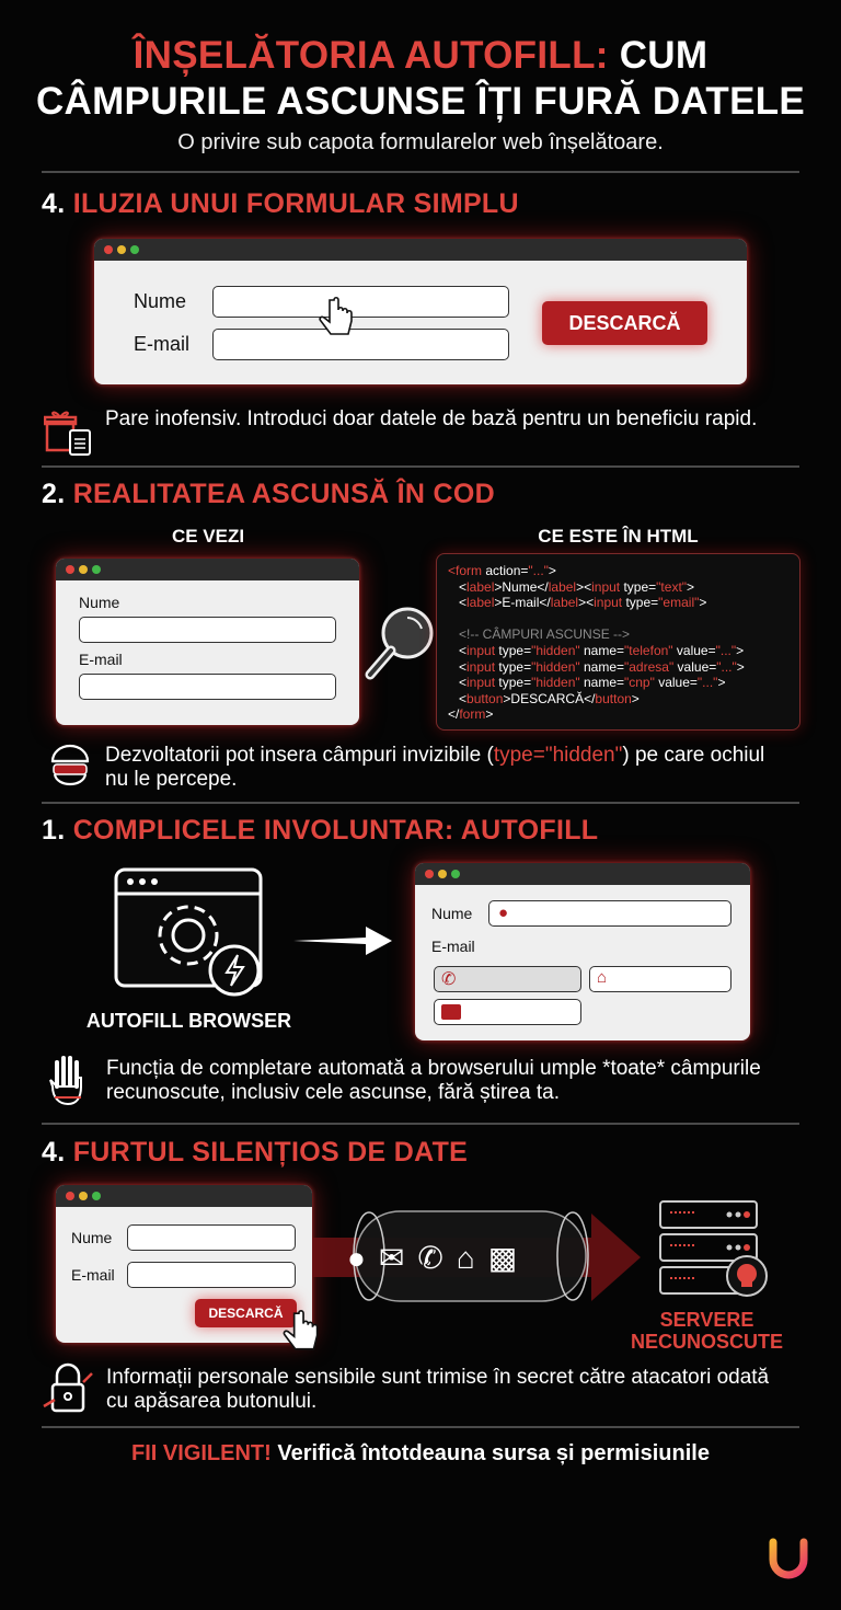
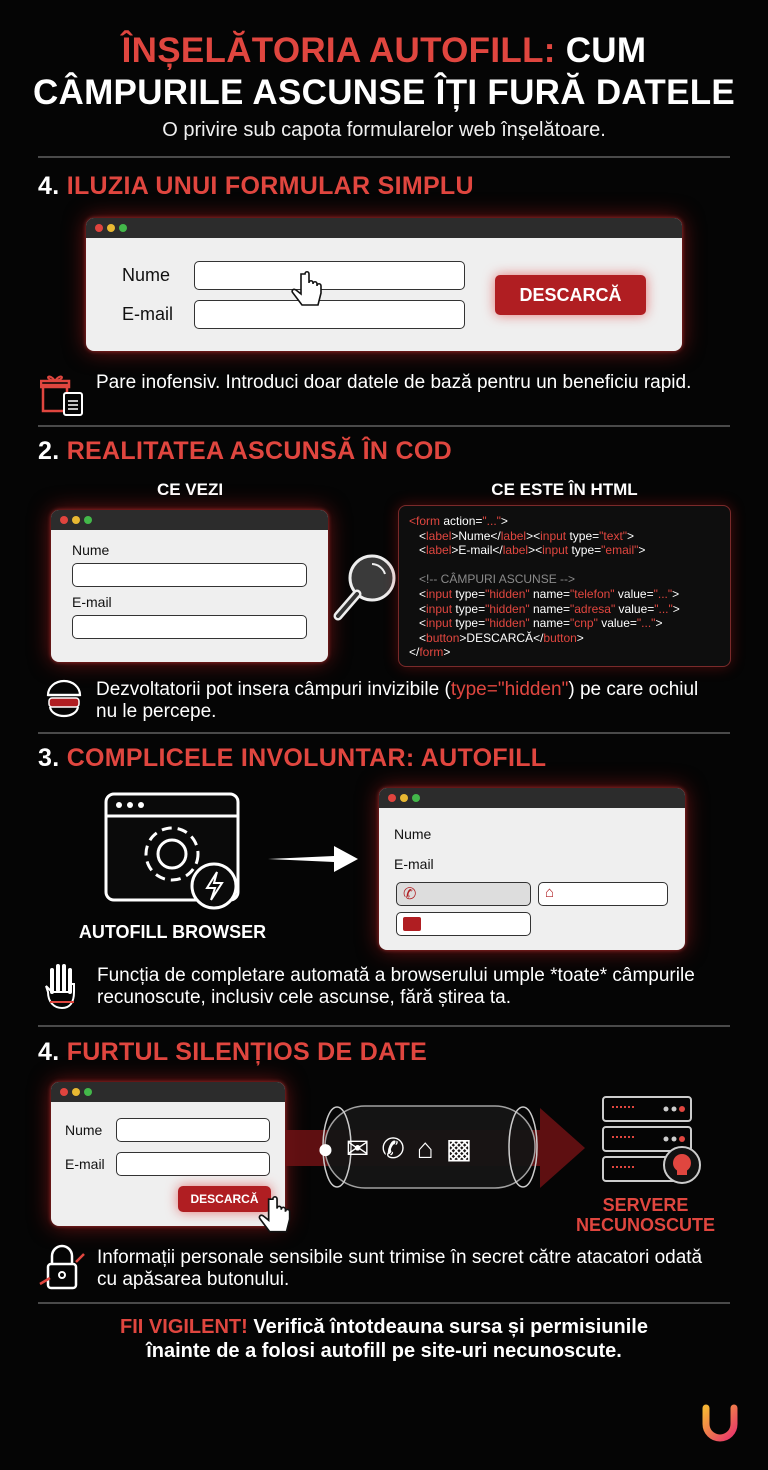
  ÎNȘELĂTORIA AUTOFILL: CUM
  CÂMPURILE ASCUNSE ÎȚI FURĂ DATELE
  O privire sub capota formularelor web înșelătoare.
  4. ILUZIA UNUI FORMULAR SIMPLU
  Nume
  E-mail
  DESCARCĂ
  Pare inofensiv. Introduci doar datele de bază pentru un beneficiu rapid.
  2. REALITATEA ASCUNSĂ ÎN COD
  CE VEZI
  CE ESTE ÎN HTML
  Nume
  E-mail
  <form action="...">
  <label>Nume</label><input type="text">
  <label>E-mail</label><input type="email">
  <!-- CÂMPURI ASCUNSE -->
  <input type="hidden" name="telefon" value="...">
  <input type="hidden" name="adresa" value="...">
  <input type="hidden" name="cnp" value="...">
  <button>DESCARCĂ</button>
  </form>
  Dezvoltatorii pot insera câmpuri invizibile (type="hidden") pe care ochiul nu le percepe.
- 1. COMPLICELE INVOLUNTAR: AUTOFILL
+ 3. COMPLICELE INVOLUNTAR: AUTOFILL
  AUTOFILL BROWSER
  Nume
- ●
  E-mail
  ✆
  ⌂
  Funcția de completare automată a browserului umple *toate* câmpurile recunoscute, inclusiv cele ascunse, fără știrea ta.
  4. FURTUL SILENȚIOS DE DATE
  Nume
  E-mail
  DESCARCĂ
  ●✉✆⌂▩
  SERVERE
  NECUNOSCUTE
  Informații personale sensibile sunt trimise în secret către atacatori odată cu apăsarea butonului.
  FII VIGILENT! Verifică întotdeauna sursa și permisiunile
+ înainte de a folosi autofill pe site-uri necunoscute.
